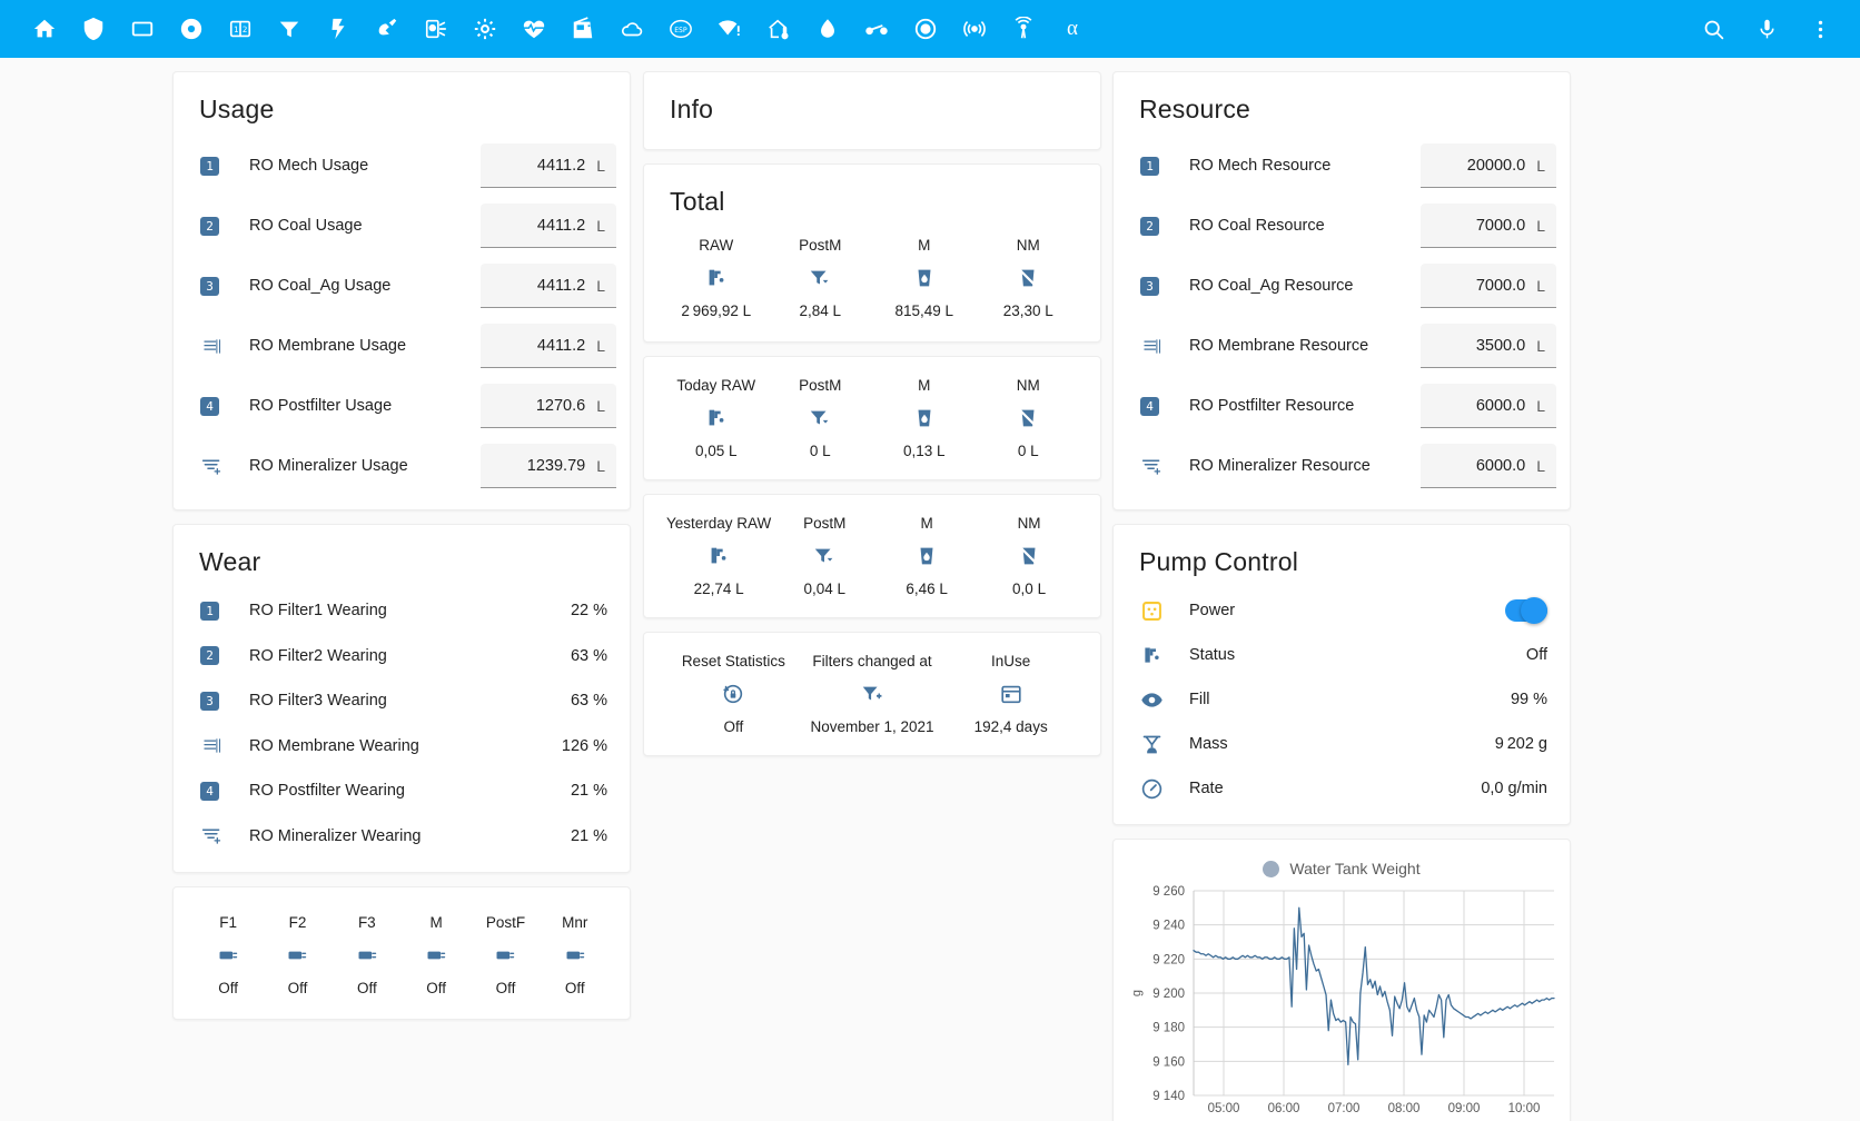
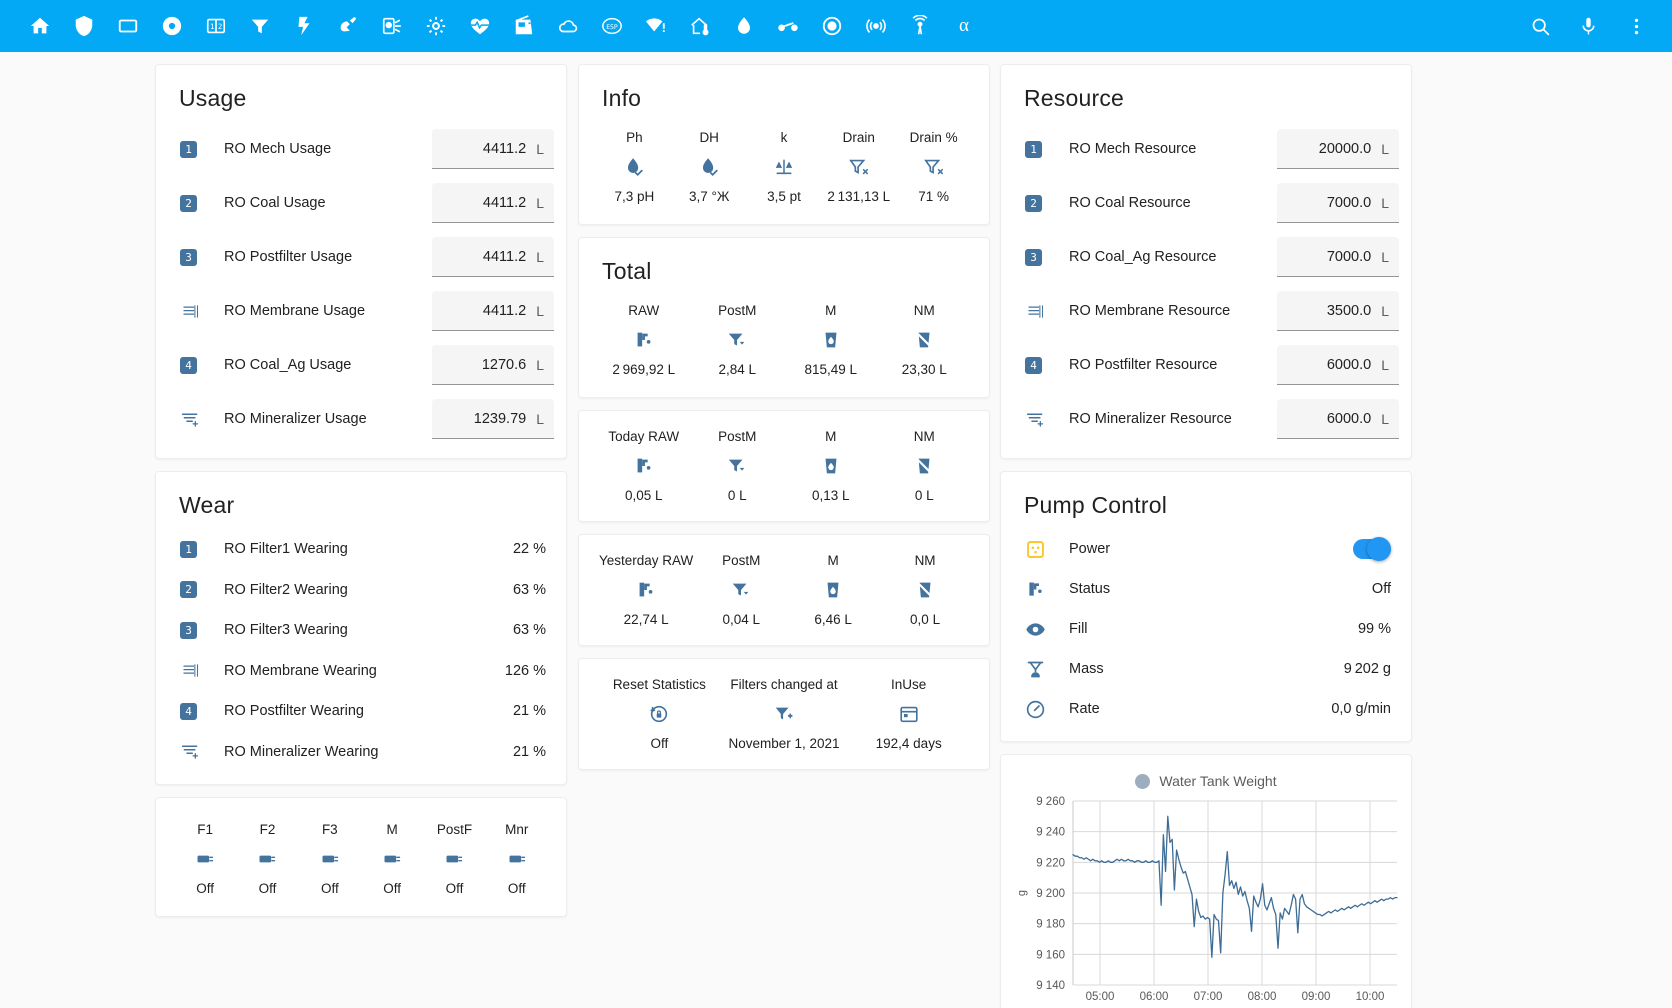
  1
  2
  ESP
  α
  Usage
  1
  RO Mech Usage
  4411.2
  L
  2
  RO Coal Usage
  4411.2
  L
  3
- RO Coal_Ag Usage
+ RO Postfilter Usage
  4411.2
  L
  RO Membrane Usage
  4411.2
  L
  4
- RO Postfilter Usage
+ RO Coal_Ag Usage
  1270.6
  L
  RO Mineralizer Usage
  1239.79
  L
  Wear
  1
  RO Filter1 Wearing
  22 %
  2
  RO Filter2 Wearing
  63 %
  3
  RO Filter3 Wearing
  63 %
  RO Membrane Wearing
  126 %
  4
  RO Postfilter Wearing
  21 %
  RO Mineralizer Wearing
  21 %
  F1
  Off
  F2
  Off
  F3
  Off
  M
  Off
  PostF
  Off
  Mnr
  Off
  Info
+ Ph
+ 7,3 pH
+ DH
+ 3,7 °Ж
+ k
+ 3,5 pt
+ Drain
+ 2 131,13 L
+ Drain %
+ 71 %
  Total
  RAW
  2 969,92 L
  PostM
  2,84 L
  M
  815,49 L
  NM
  23,30 L
  Today RAW
  0,05 L
  PostM
  0 L
  M
  0,13 L
  NM
  0 L
  Yesterday RAW
  22,74 L
  PostM
  0,04 L
  M
  6,46 L
  NM
  0,0 L
  Reset Statistics
  Off
  Filters changed at
  November 1, 2021
  InUse
  192,4 days
  Resource
  1
  RO Mech Resource
  20000.0
  L
  2
  RO Coal Resource
  7000.0
  L
  3
  RO Coal_Ag Resource
  7000.0
  L
  RO Membrane Resource
  3500.0
  L
  4
  RO Postfilter Resource
  6000.0
  L
  RO Mineralizer Resource
  6000.0
  L
  Pump Control
  Power
  Status
  Off
  Fill
  99 %
  Mass
  9 202 g
  Rate
  0,0 g/min
  Water Tank Weight
  9 140
  9 160
  9 180
  9 200
  9 220
  9 240
  9 260
  05:00
  06:00
  07:00
  08:00
  09:00
  10:00
